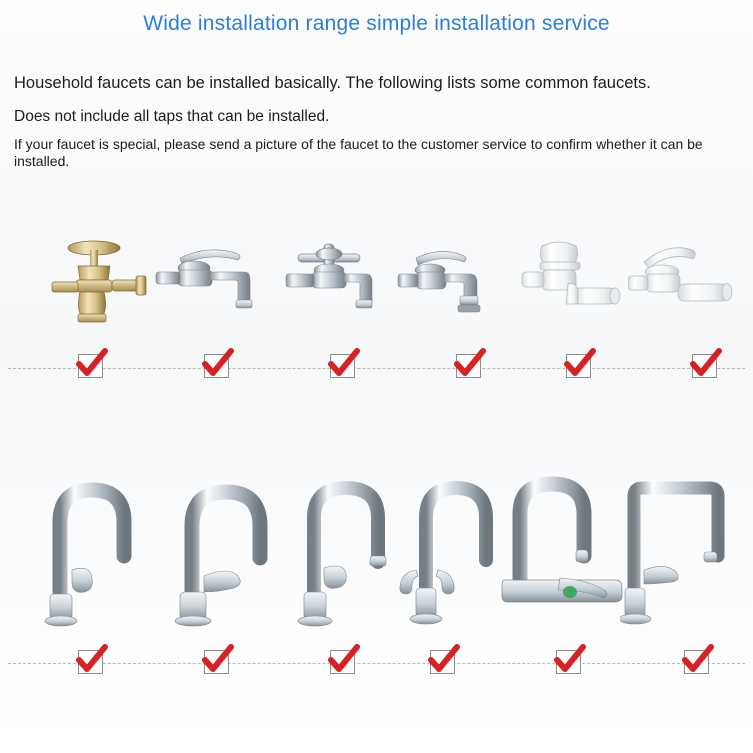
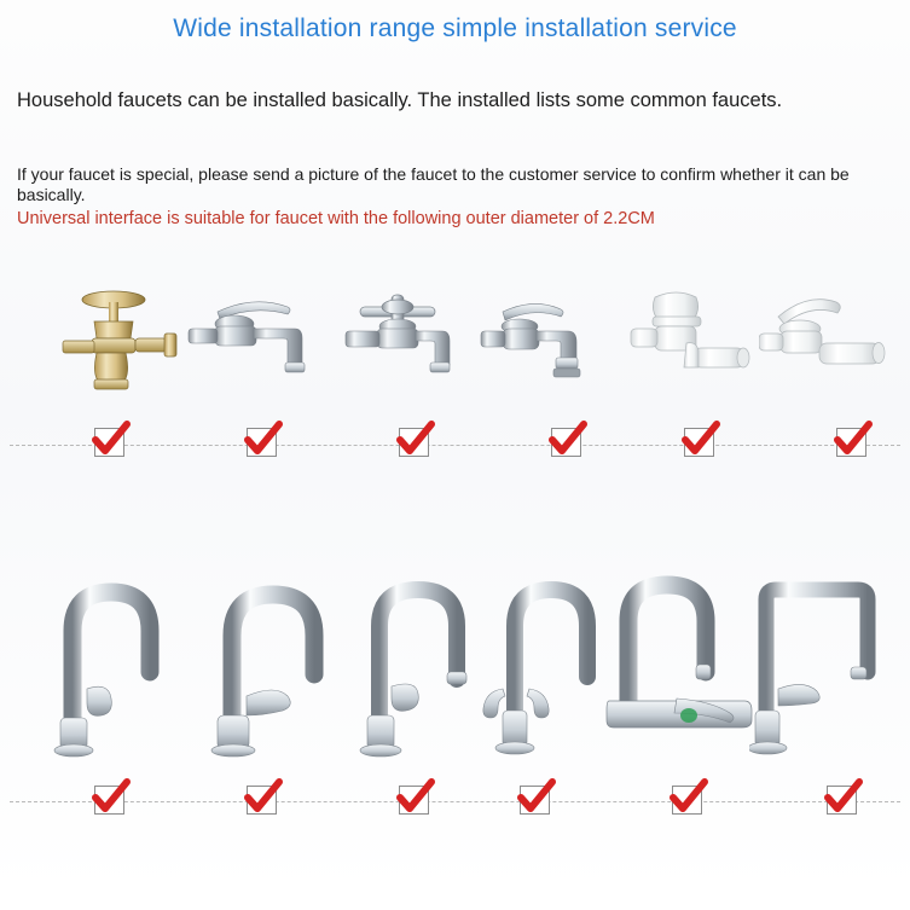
  Wide installation range simple installation service
- Household faucets can be installed basically. The following lists some common faucets.
+ Household faucets can be installed basically. The installed lists some common faucets.
- Does not include all taps that can be installed.
- If your faucet is special, please send a picture of the faucet to the customer service to confirm whether it can be installed.
+ If your faucet is special, please send a picture of the faucet to the customer service to confirm whether it can be basically.
+ Universal interface is suitable for faucet with the following outer diameter of 2.2CM
